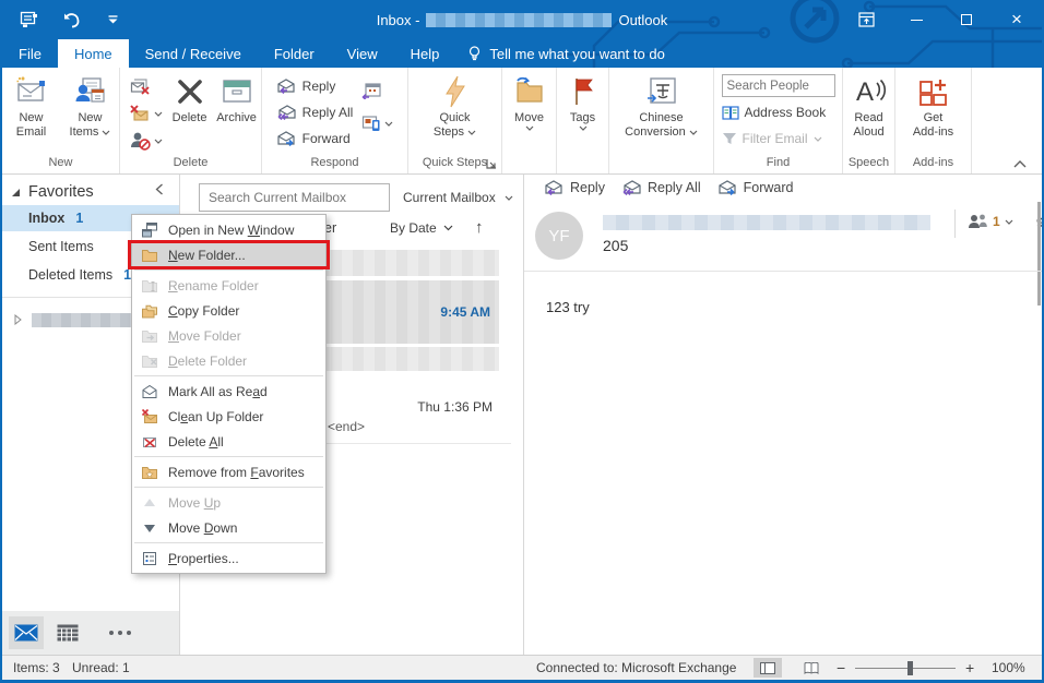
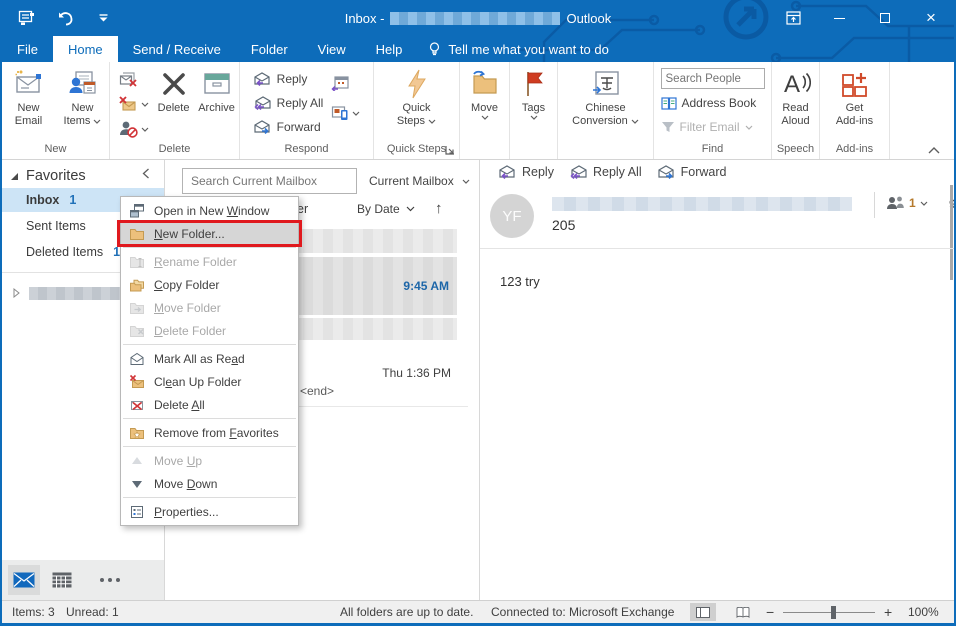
  Inbox -
  Outlook
  ×
  File
  Home
  Send / Receive
  Folder
  View
  Help
  Tell me what you want to do
  New
  Email
  New
  Items
  New
  Delete
  Archive
  Delete
  Reply
  Reply All
  Forward
  Respond
  Quick
  Steps
  Quick Steps
  Move
  Tags
  Chinese
  Conversion
  Search People
  Address Book
  Filter Email
  Find
  A
  Read
  Aloud
  Speech
  Get
  Add-ins
  Add-ins
  Favorites
  Inbox
  1
  Sent Items
  Deleted Items
  1
  Search Current Mailbox
  Current Mailbox
  er
  By Date
  ↑
  9:45 AM
  Thu 1:36 PM
  <end>
  Reply
  Reply All
  Forward
  YF
  205
  1
  123 try
  Items: 3
  Unread: 1
+ All folders are up to date.
  Connected to: Microsoft Exchange
  −
  +
  100%
  Open in New Window
  New Folder...
  Rename Folder
  Copy Folder
  Move Folder
  Delete Folder
  Mark All as Read
  Clean Up Folder
  Delete All
  Remove from Favorites
  Move Up
  Move Down
  Properties...
